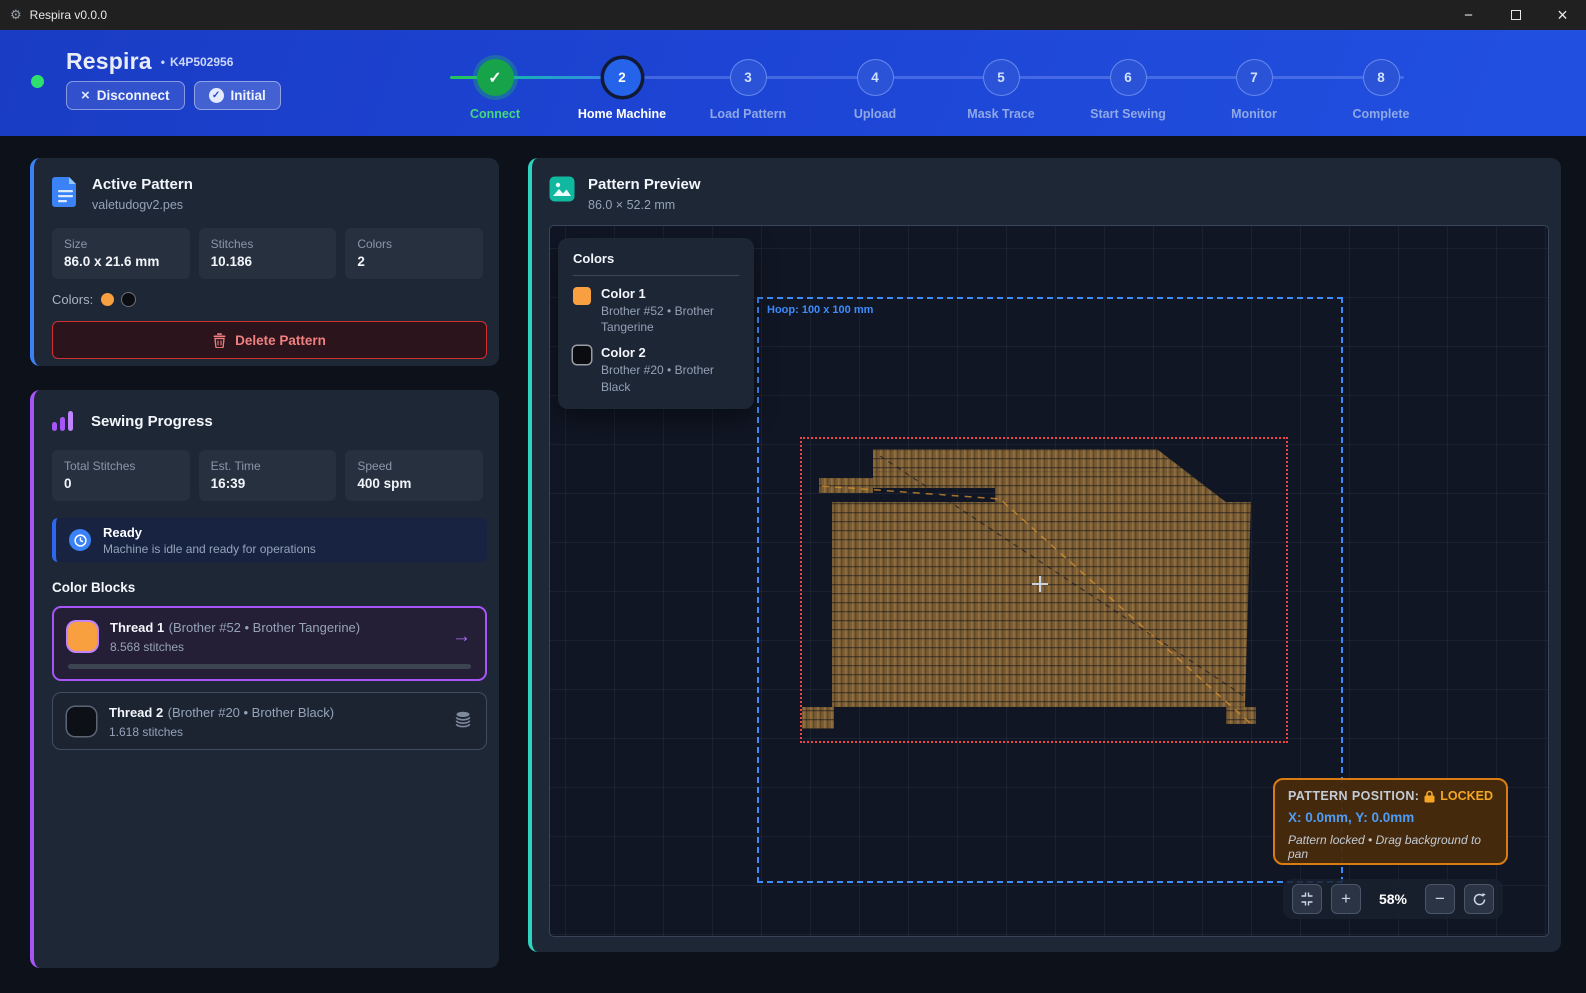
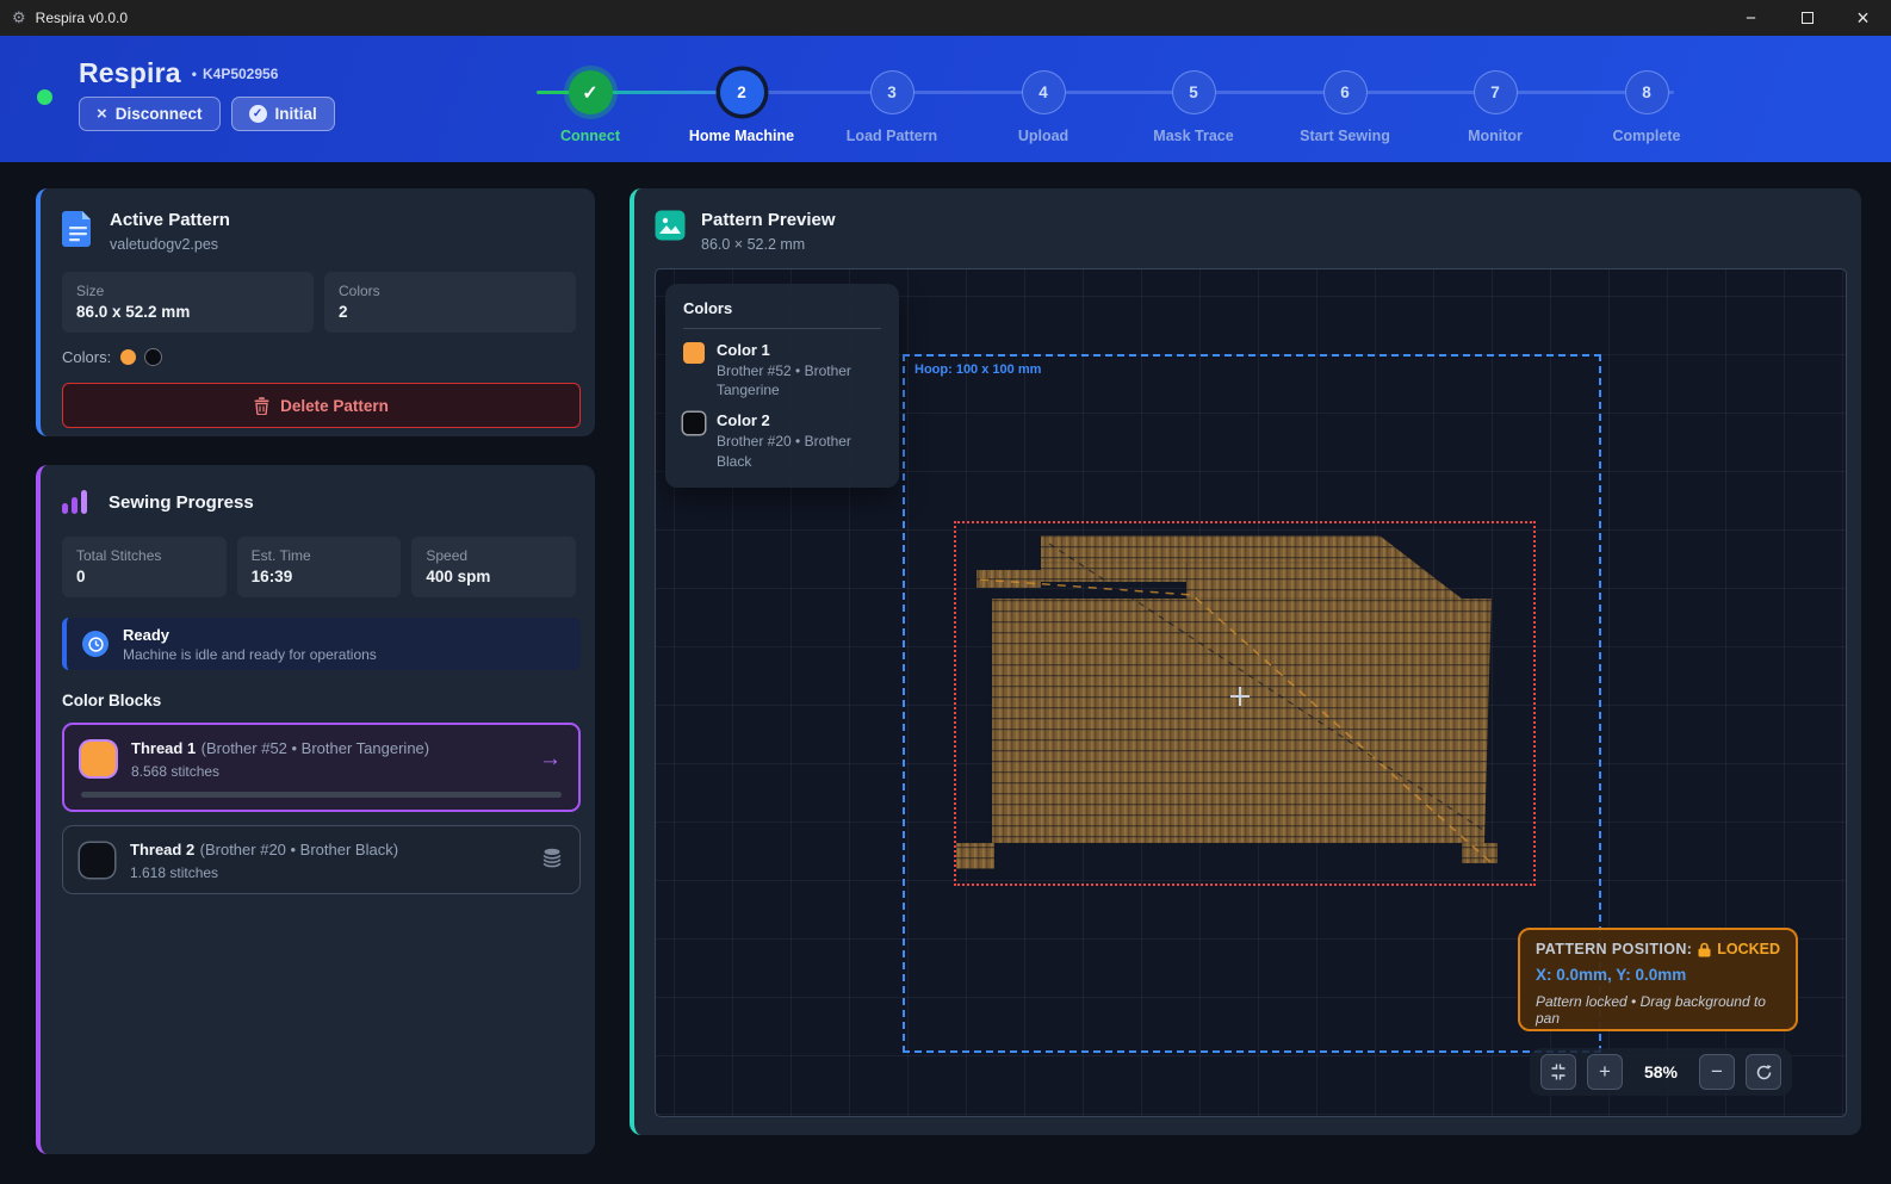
  ⚙
  Respira v0.0.0
  −
  ×
  Respira
  • K4P502956
  ×
  Disconnect
  ✓
  Initial
  ✓
  Connect
  2
  Home Machine
  3
  Load Pattern
  4
  Upload
  5
  Mask Trace
  6
  Start Sewing
  7
  Monitor
  8
  Complete
  Active Pattern
  valetudogv2.pes
  Size
- 86.0 x 21.6 mm
+ 86.0 x 52.2 mm
- Stitches
- 10.186
  Colors
  2
  Colors:
  Delete Pattern
  Sewing Progress
  Total Stitches
  0
  Est. Time
  16:39
  Speed
  400 spm
  Ready
  Machine is idle and ready for operations
  Color Blocks
  Thread 1 (Brother #52 • Brother Tangerine)
  8.568 stitches
  →
  Thread 2 (Brother #20 • Brother Black)
  1.618 stitches
  Pattern Preview
  86.0 × 52.2 mm
  Hoop: 100 x 100 mm
  Colors
  Color 1
  Brother #52 • Brother Tangerine
  Color 2
  Brother #20 • Brother Black
  PATTERN POSITION:
  LOCKED
  X: 0.0mm, Y: 0.0mm
  Pattern locked • Drag background to pan
  +
  58%
  −
